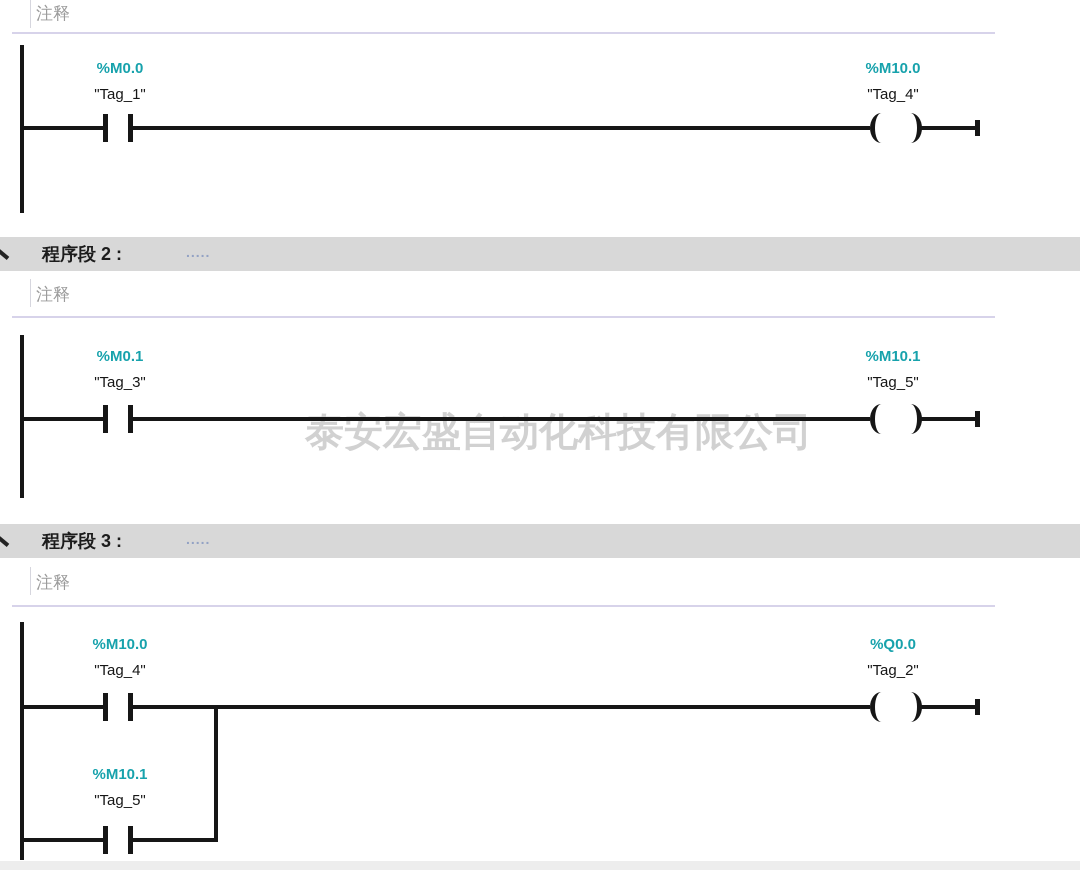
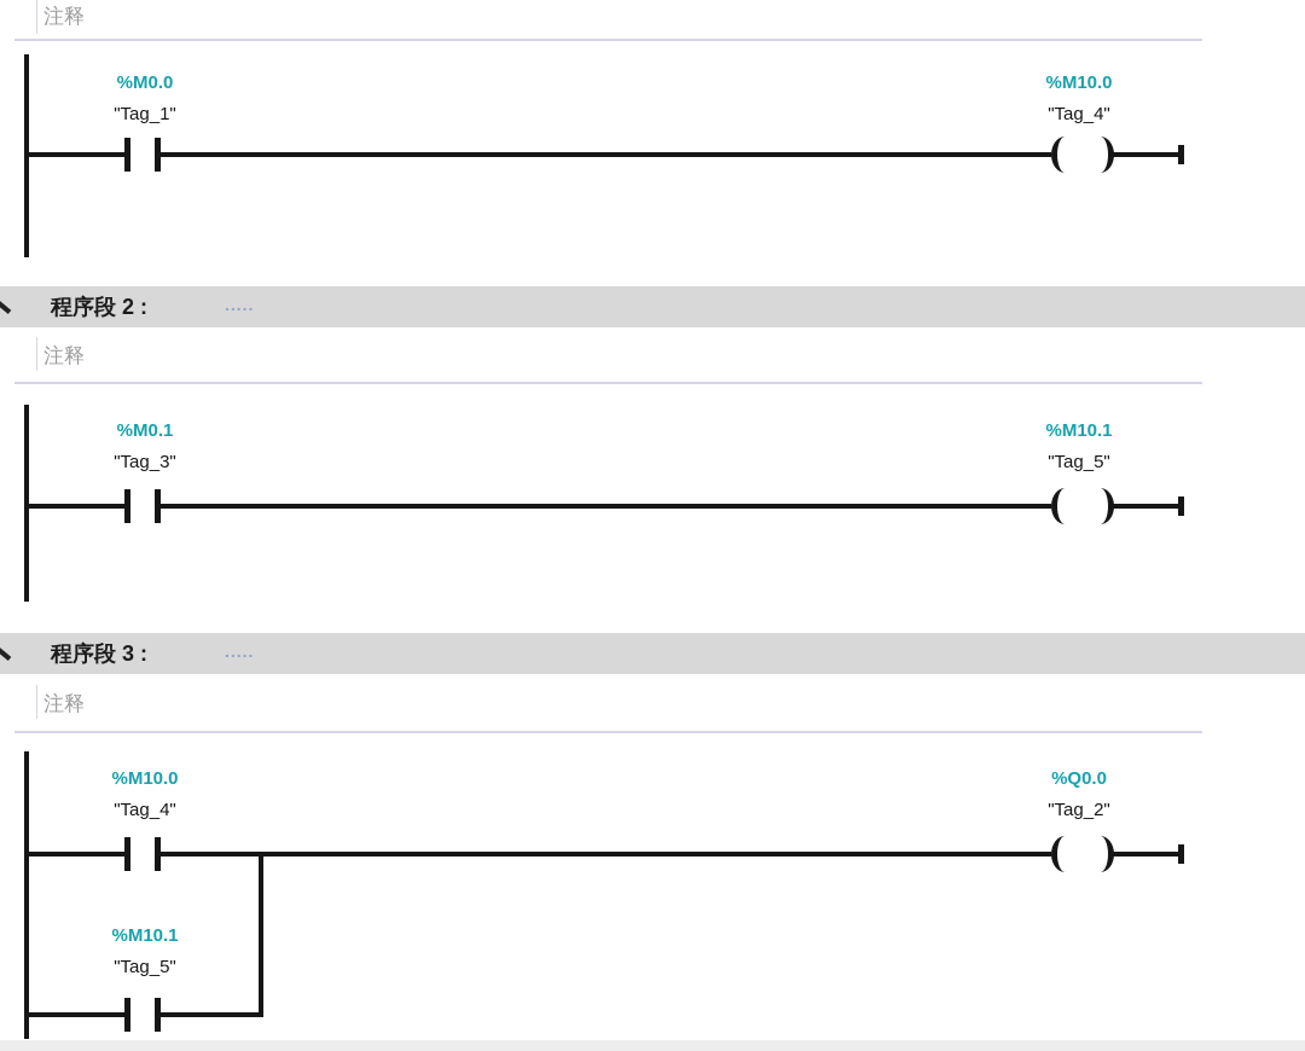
- 泰安宏盛自动化科技有限公司
  注释
  %M0.0
  "Tag_1"
  %M10.0
  "Tag_4"
  程序段 2 :
  .....
  注释
  %M0.1
  "Tag_3"
  %M10.1
  "Tag_5"
  程序段 3 :
  .....
  注释
  %M10.0
  "Tag_4"
  %Q0.0
  "Tag_2"
  %M10.1
  "Tag_5"
